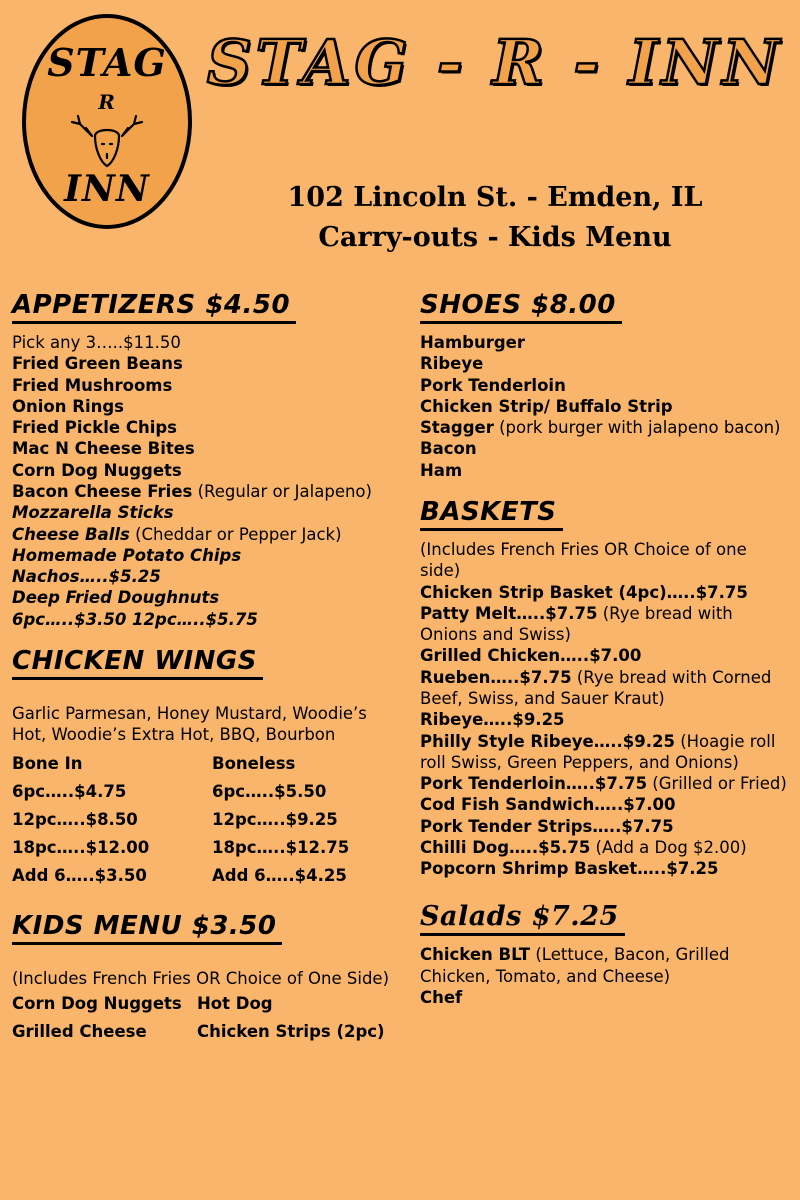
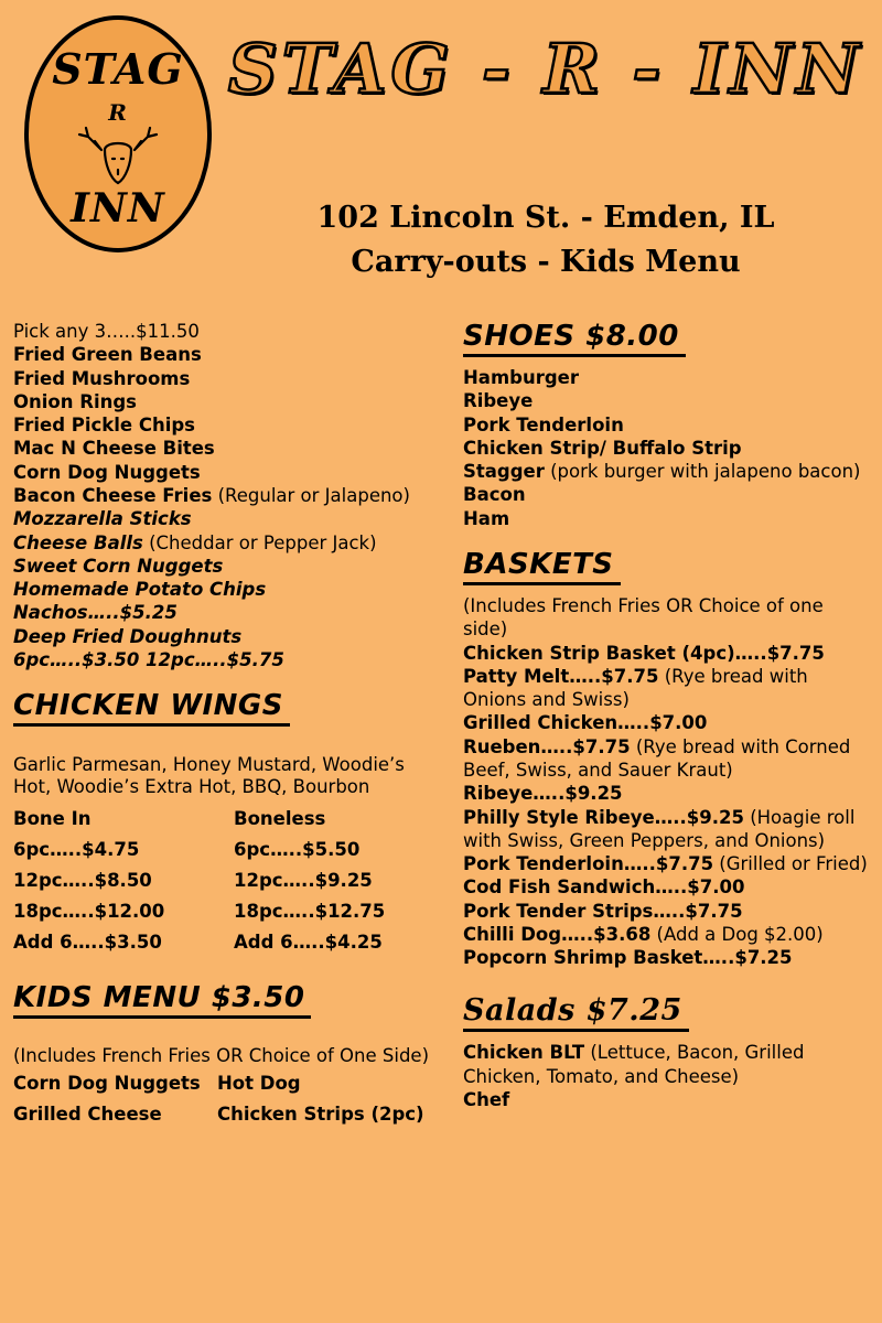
  STAG
  R
  INN
  STAG - R - INN
  102 Lincoln St. - Emden, IL
  Carry-outs - Kids Menu
- APPETIZERS $4.50
  Pick any 3…..$11.50
  Fried Green Beans
  Fried Mushrooms
  Onion Rings
  Fried Pickle Chips
  Mac N Cheese Bites
  Corn Dog Nuggets
  Bacon Cheese Fries (Regular or Jalapeno)
  Mozzarella Sticks
  Cheese Balls (Cheddar or Pepper Jack)
+ Sweet Corn Nuggets
  Homemade Potato Chips
  Nachos…..$5.25
  Deep Fried Doughnuts
  6pc…..$3.50 12pc…..$5.75
  CHICKEN WINGS
  Garlic Parmesan, Honey Mustard, Woodie’s Hot, Woodie’s Extra Hot, BBQ, Bourbon
  Bone In
  Boneless
  6pc…..$4.75
  6pc…..$5.50
  12pc…..$8.50
  12pc…..$9.25
  18pc…..$12.00
  18pc…..$12.75
  Add 6…..$3.50
  Add 6…..$4.25
  KIDS MENU $3.50
  (Includes French Fries OR Choice of One Side)
  Corn Dog Nuggets
  Hot Dog
  Grilled Cheese
  Chicken Strips (2pc)
  SHOES $8.00
  Hamburger
  Ribeye
  Pork Tenderloin
  Chicken Strip/ Buffalo Strip
  Stagger (pork burger with jalapeno bacon)
  Bacon
  Ham
  BASKETS
  (Includes French Fries OR Choice of one side)
  Chicken Strip Basket (4pc)…..$7.75
  Patty Melt…..$7.75 (Rye bread with Onions and Swiss)
  Grilled Chicken…..$7.00
  Rueben…..$7.75 (Rye bread with Corned Beef, Swiss, and Sauer Kraut)
  Ribeye…..$9.25
- Philly Style Ribeye…..$9.25 (Hoagie roll roll Swiss, Green Peppers, and Onions)
+ Philly Style Ribeye…..$9.25 (Hoagie roll with Swiss, Green Peppers, and Onions)
  Pork Tenderloin…..$7.75 (Grilled or Fried)
  Cod Fish Sandwich…..$7.00
  Pork Tender Strips…..$7.75
- Chilli Dog…..$5.75 (Add a Dog $2.00)
+ Chilli Dog…..$3.68 (Add a Dog $2.00)
  Popcorn Shrimp Basket…..$7.25
  Salads $7.25
  Chicken BLT (Lettuce, Bacon, Grilled Chicken, Tomato, and Cheese)
  Chef
